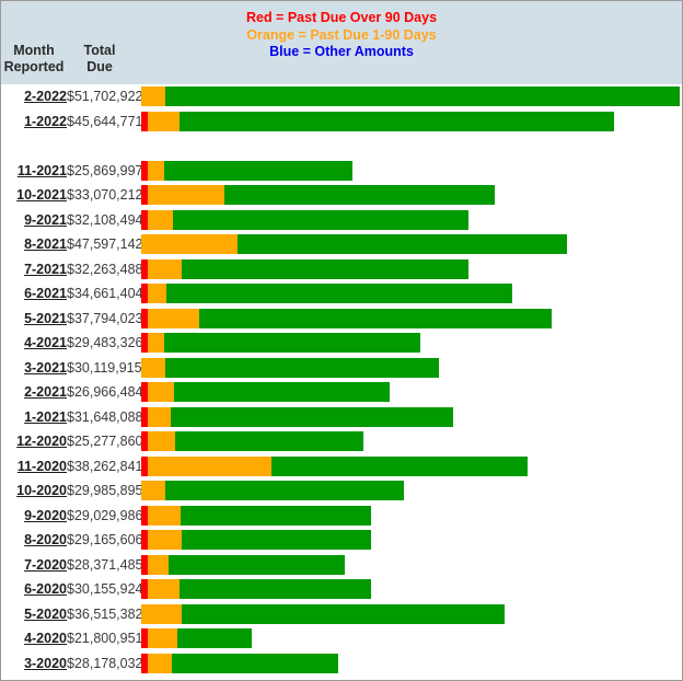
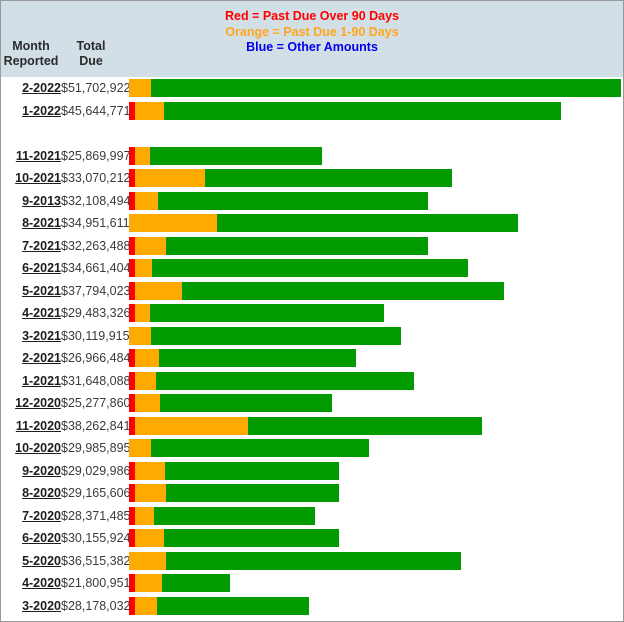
  Red = Past Due Over 90 Days
  Orange = Past Due 1-90 Days
  Blue = Other Amounts
  Month
  Reported
  Total
  Due
  2-2022
  $51,702,922
  1-2022
  $45,644,771
  11-2021
  $25,869,997
  10-2021
  $33,070,212
- 9-2021
+ 9-2013
  $32,108,494
  8-2021
- $47,597,142
+ $34,951,611
  7-2021
  $32,263,488
  6-2021
  $34,661,404
  5-2021
  $37,794,023
  4-2021
  $29,483,326
  3-2021
  $30,119,915
  2-2021
  $26,966,484
  1-2021
  $31,648,088
  12-2020
  $25,277,860
  11-2020
  $38,262,841
  10-2020
  $29,985,895
  9-2020
  $29,029,986
  8-2020
  $29,165,606
  7-2020
  $28,371,485
  6-2020
  $30,155,924
  5-2020
  $36,515,382
  4-2020
  $21,800,951
  3-2020
  $28,178,032
